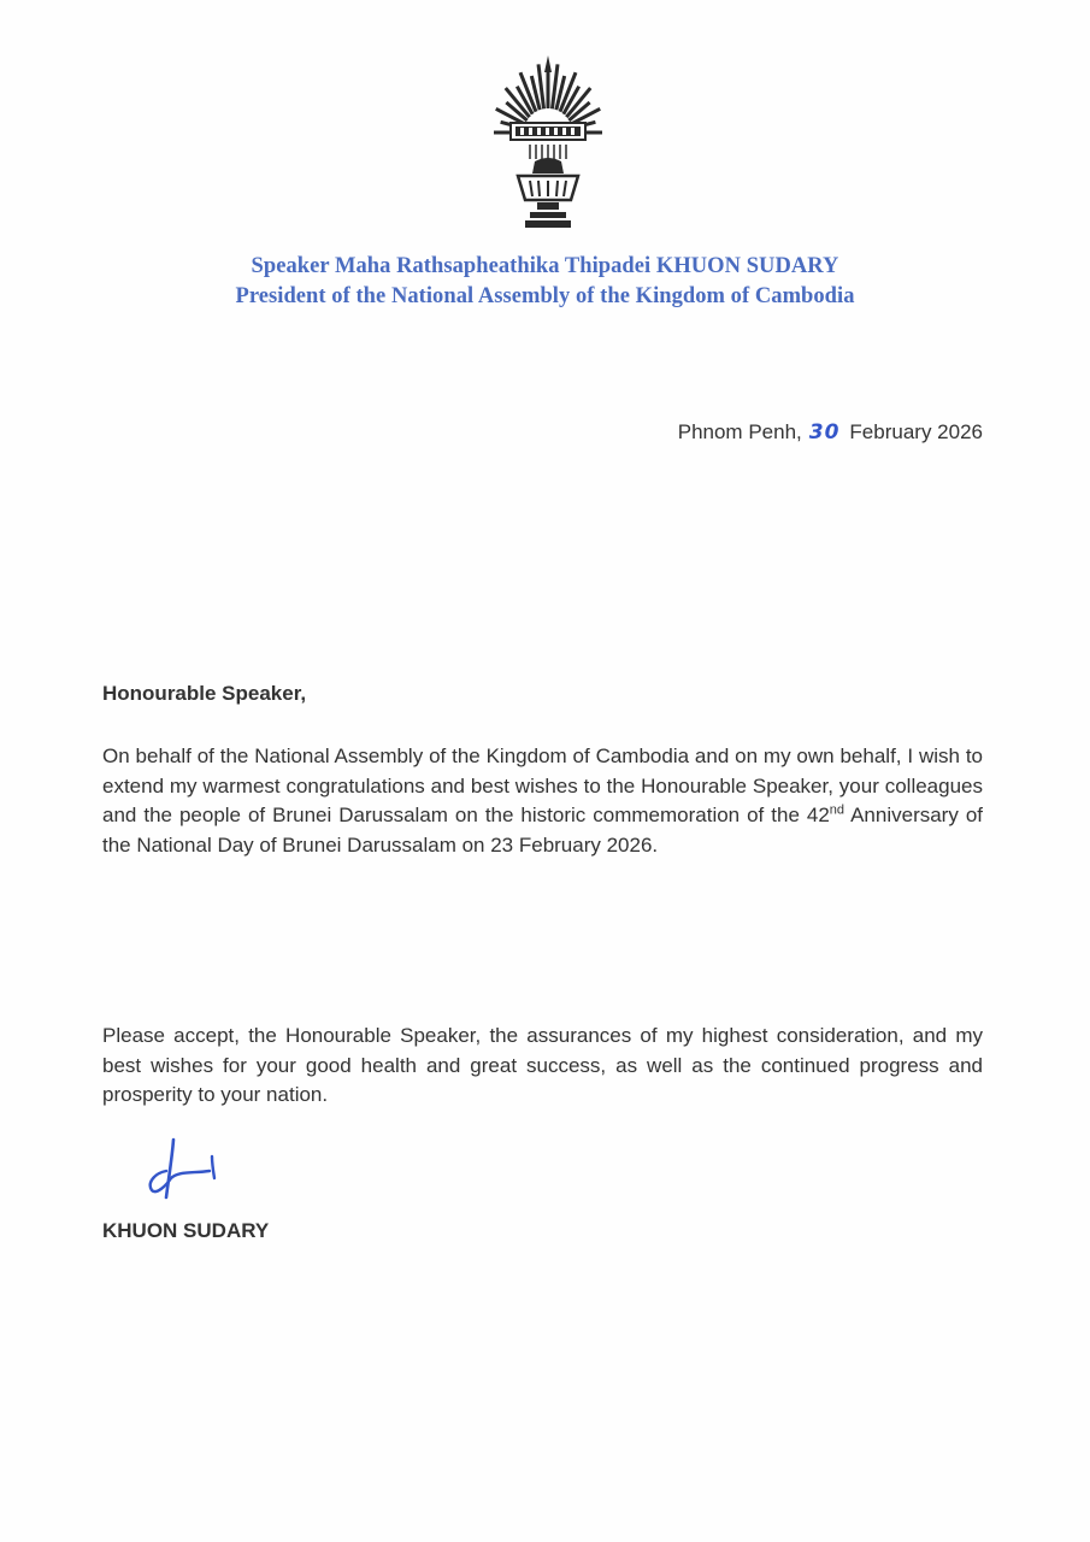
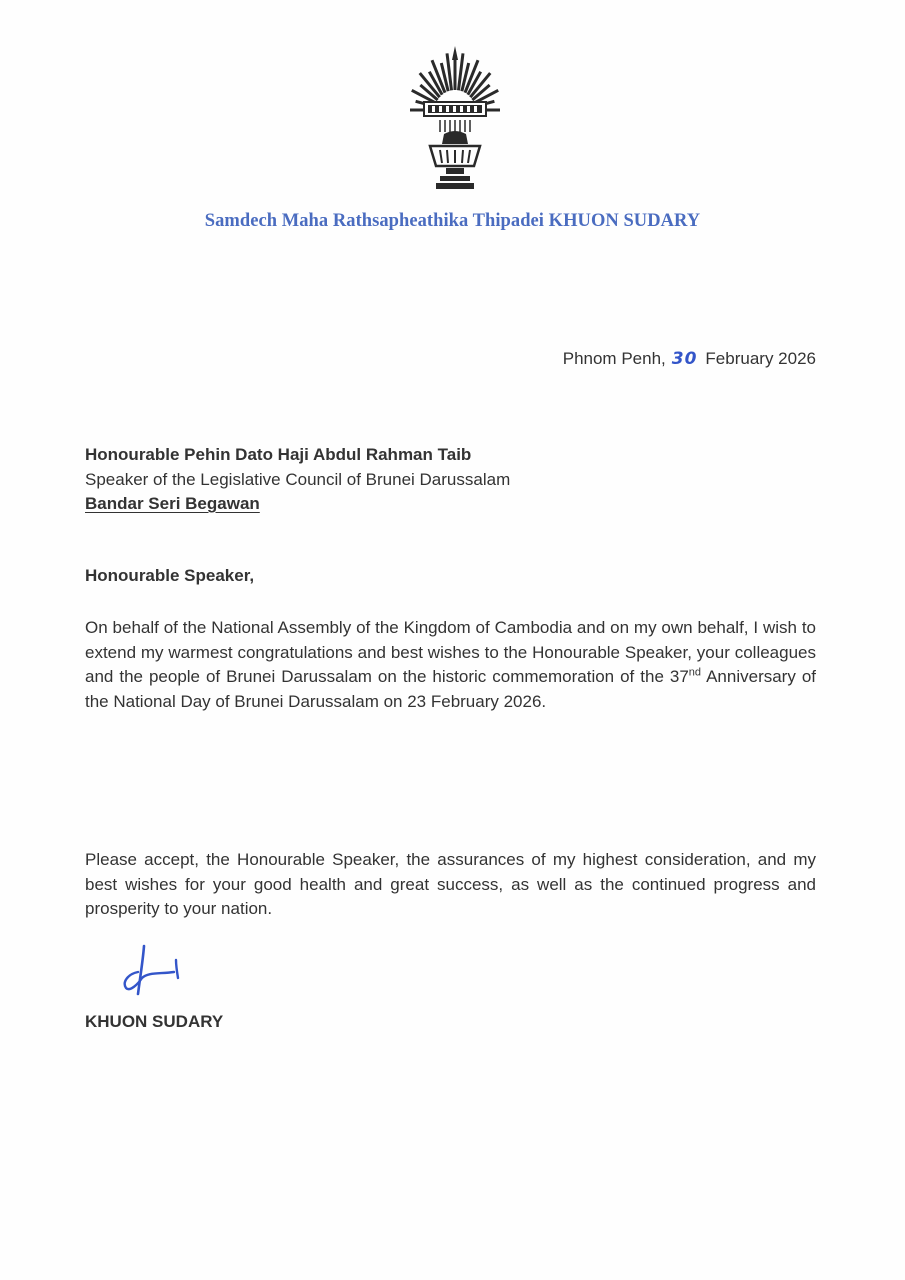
- Speaker Maha Rathsapheathika Thipadei KHUON SUDARY
+ Samdech Maha Rathsapheathika Thipadei KHUON SUDARY
- President of the National Assembly of the Kingdom of Cambodia
  Phnom Penh, 30 February 2026
+ Honourable Pehin Dato Haji Abdul Rahman Taib
+ Speaker of the Legislative Council of Brunei Darussalam
+ Bandar Seri Begawan
  Honourable Speaker,
- On behalf of the National Assembly of the Kingdom of Cambodia and on my own behalf, I wish to extend my warmest congratulations and best wishes to the Honourable Speaker, your colleagues and the people of Brunei Darussalam on the historic commemoration of the 42nd Anniversary of the National Day of Brunei Darussalam on 23 February 2026.
+ On behalf of the National Assembly of the Kingdom of Cambodia and on my own behalf, I wish to extend my warmest congratulations and best wishes to the Honourable Speaker, your colleagues and the people of Brunei Darussalam on the historic commemoration of the 37nd Anniversary of the National Day of Brunei Darussalam on 23 February 2026.
  Please accept, the Honourable Speaker, the assurances of my highest consideration, and my best wishes for your good health and great success, as well as the continued progress and prosperity to your nation.
  KHUON SUDARY
